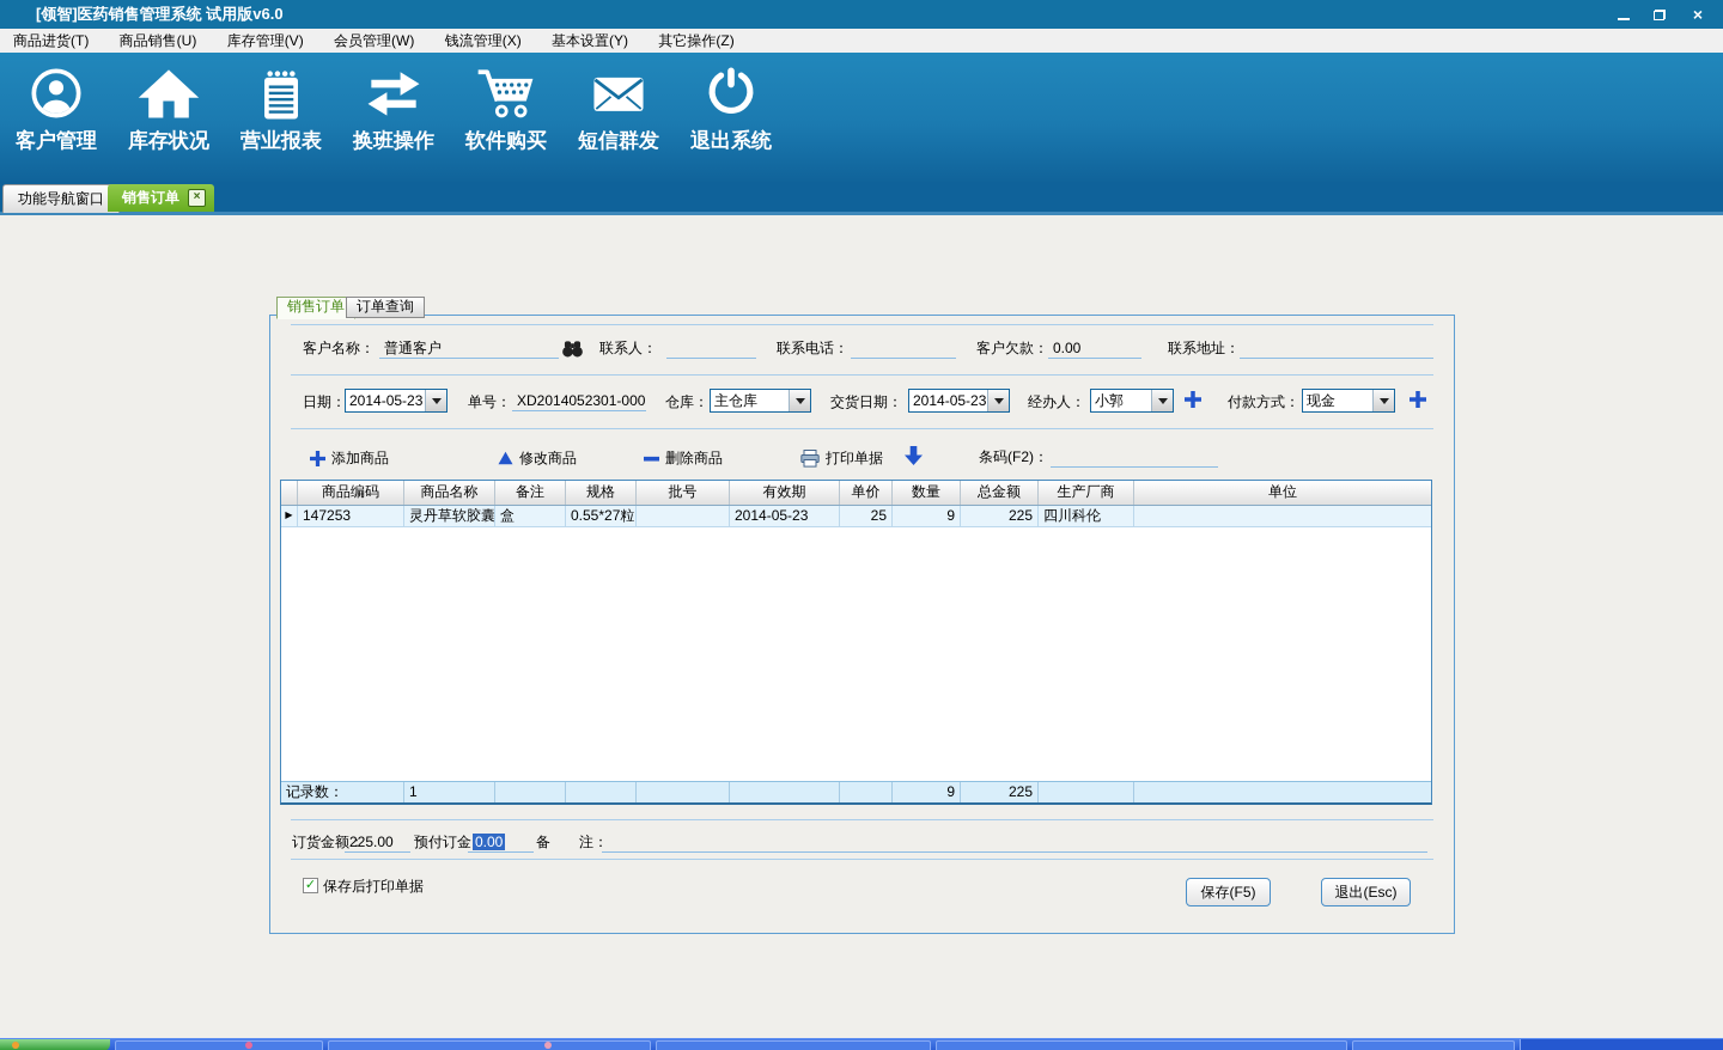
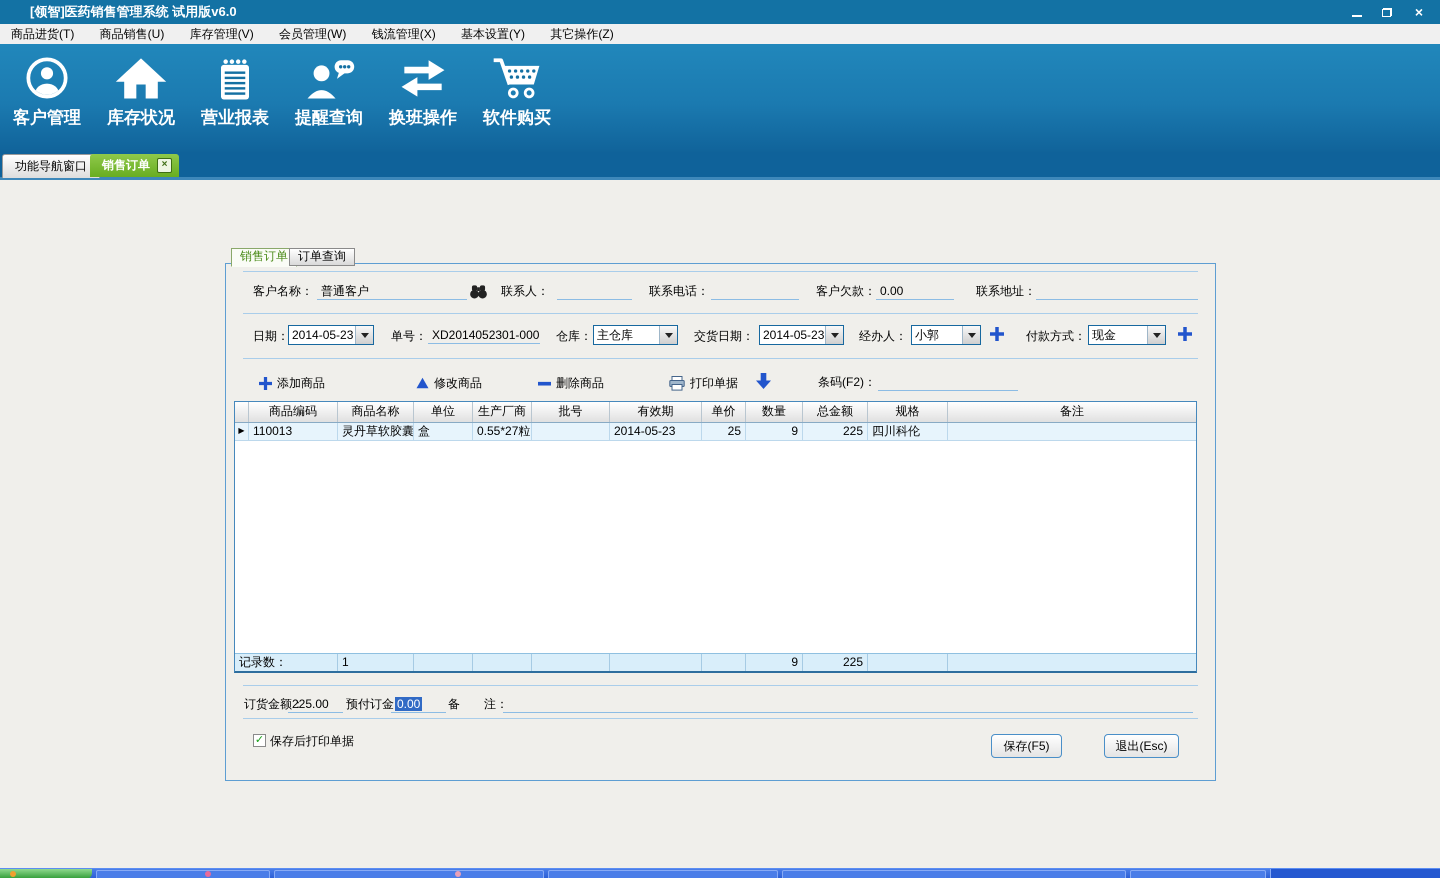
  [领智]医药销售管理系统 试用版v6.0
  ×
  商品进货(T) 商品销售(U) 库存管理(V) 会员管理(W) 钱流管理(X) 基本设置(Y) 其它操作(Z)
  客户管理
  库存状况
  营业报表
+ 提醒查询
  换班操作
  软件购买
- 短信群发
- 退出系统
  功能导航窗口
  销售订单
  ×
  销售订单
  订单查询
  客户名称：
  普通客户
  联系人：
  联系电话：
  客户欠款：
  0.00
  联系地址：
  日期：
  2014-05-23
  单号：
  XD2014052301-000
  仓库：
  主仓库
  交货日期：
  2014-05-23
  经办人：
  小郭
  付款方式：
  现金
  添加商品
  修改商品
  删除商品
  打印单据
  条码(F2)：
  商品编码
  商品名称
- 备注
+ 单位
- 规格
+ 生产厂商
  批号
  有效期
  单价
  数量
  总金额
- 生产厂商
+ 规格
- 单位
+ 备注
  ▶
- 147253
+ 110013
  灵丹草软胶囊
  盒
  0.55*27粒
  2014-05-23
  25
  9
  225
  四川科伦
  记录数：
  1
  9
  225
  订货金额：
  225.00
  预付订金
  0.00
  备 注：
  ✓
  保存后打印单据
  保存(F5)
  退出(Esc)
